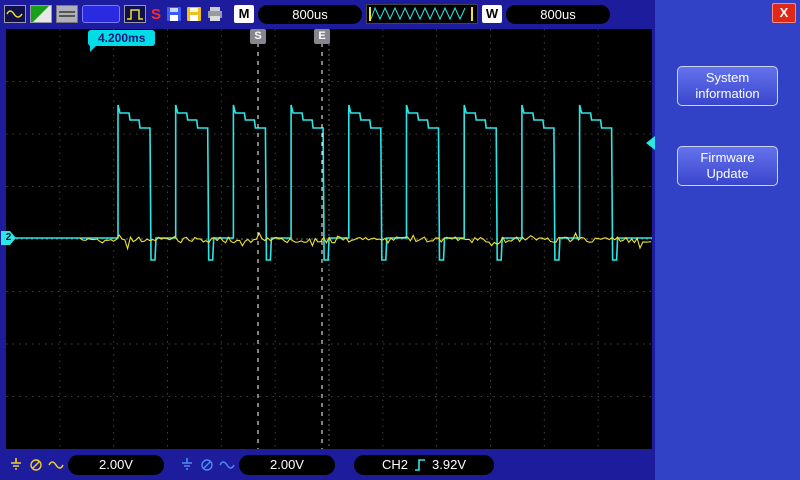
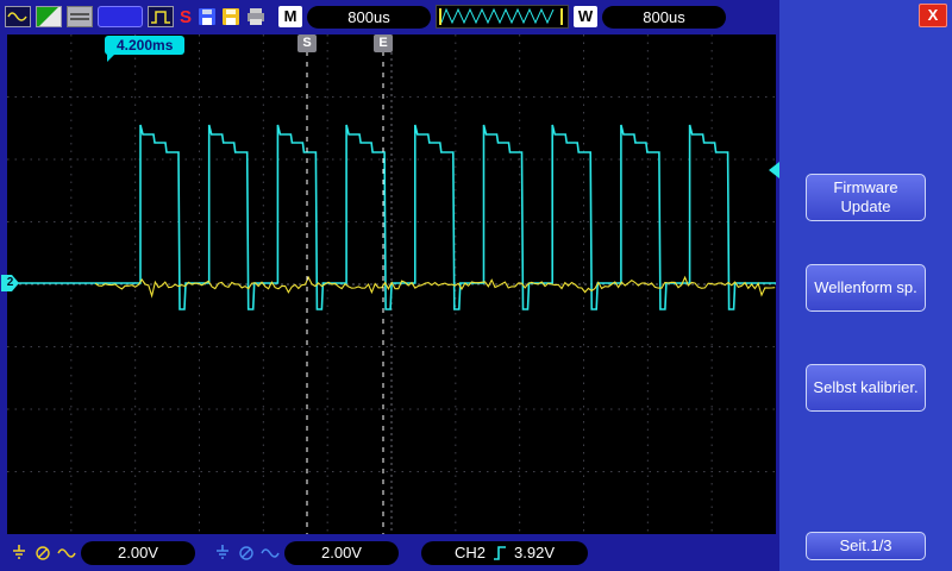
  S
  M
  800us
  W
  800us
  4.200ms
  S
  E
  2
  2.00V
  2.00V
  CH2
  3.92V
  X
- System information
  Firmware Update
+ Wellenform sp.
+ Selbst kalibrier.
+ Seit.1/3
